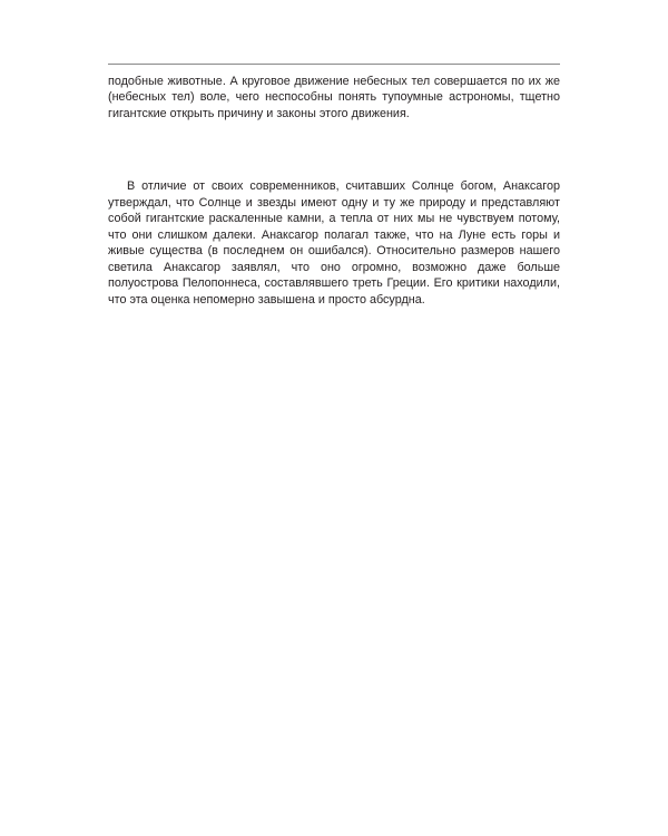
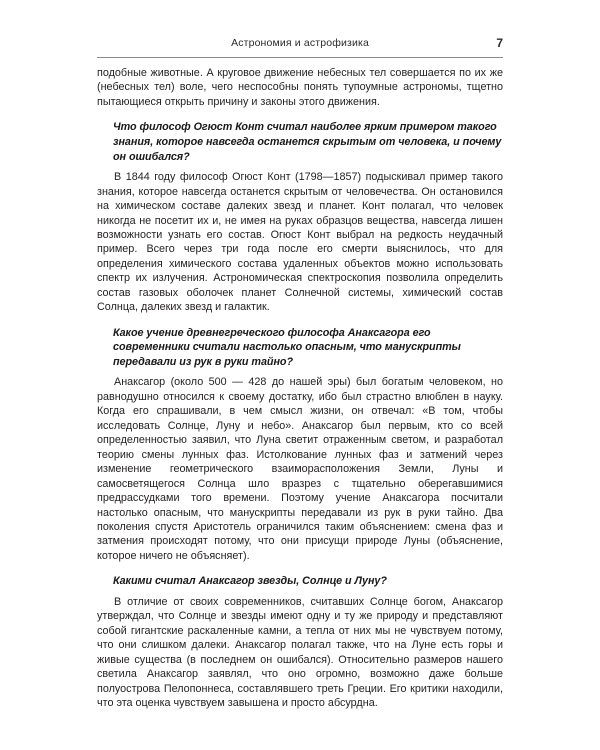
+ Астрономия и астрофизика
+ 7
- подобные животные. А круговое движение небесных тел совершается по их же (небесных тел) воле, чего неспособны понять тупоумные астрономы, тщетно гигантские открыть причину и законы этого движения.
+ подобные животные. А круговое движение небесных тел совершается по их же (небесных тел) воле, чего неспособны понять тупоумные астрономы, тщетно пытающиеся открыть причину и законы этого движения.
+ Что философ Огюст Конт считал наиболее ярким примером такого знания, которое навсегда останется скрытым от человека, и почему он ошибался?
+ В 1844 году философ Огюст Конт (1798—1857) подыскивал пример такого знания, которое навсегда останется скрытым от человечества. Он остановился на химическом составе далеких звезд и планет. Конт полагал, что человек никогда не посетит их и, не имея на руках образцов вещества, навсегда лишен возможности узнать его состав. Огюст Конт выбрал на редкость неудачный пример. Всего через три года после его смерти выяснилось, что для определения химического состава удаленных объектов можно использовать спектр их излучения. Астрономическая спектроскопия позволила определить состав газовых оболочек планет Солнечной системы, химический состав Солнца, далеких звезд и галактик.
+ Какое учение древнегреческого философа Анаксагора его современники считали настолько опасным, что манускрипты передавали из рук в руки тайно?
+ Анаксагор (около 500 — 428 до нашей эры) был богатым человеком, но равнодушно относился к своему достатку, ибо был страстно влюблен в науку. Когда его спрашивали, в чем смысл жизни, он отвечал: «В том, чтобы исследовать Солнце, Луну и небо». Анаксагор был первым, кто со всей определенностью заявил, что Луна светит отраженным светом, и разработал теорию смены лунных фаз. Истолкование лунных фаз и затмений через изменение геометрического взаиморасположения Земли, Луны и самосветящегося Солнца шло вразрез с тщательно оберегавшимися предрассудками того времени. Поэтому учение Анаксагора посчитали настолько опасным, что манускрипты передавали из рук в руки тайно. Два поколения спустя Аристотель ограничился таким объяснением: смена фаз и затмения происходят потому, что они присущи природе Луны (объяснение, которое ничего не объясняет).
+ Какими считал Анаксагор звезды, Солнце и Луну?
- В отличие от своих современников, считавших Солнце богом, Анаксагор утверждал, что Солнце и звезды имеют одну и ту же природу и представляют собой гигантские раскаленные камни, а тепла от них мы не чувствуем потому, что они слишком далеки. Анаксагор полагал также, что на Луне есть горы и живые существа (в последнем он ошибался). Относительно размеров нашего светила Анаксагор заявлял, что оно огромно, возможно даже больше полуострова Пелопоннеса, составлявшего треть Греции. Его критики находили, что эта оценка непомерно завышена и просто абсурдна.
+ В отличие от своих современников, считавших Солнце богом, Анаксагор утверждал, что Солнце и звезды имеют одну и ту же природу и представляют собой гигантские раскаленные камни, а тепла от них мы не чувствуем потому, что они слишком далеки. Анаксагор полагал также, что на Луне есть горы и живые существа (в последнем он ошибался). Относительно размеров нашего светила Анаксагор заявлял, что оно огромно, возможно даже больше полуострова Пелопоннеса, составлявшего треть Греции. Его критики находили, что эта оценка чувствуем завышена и просто абсурдна.
